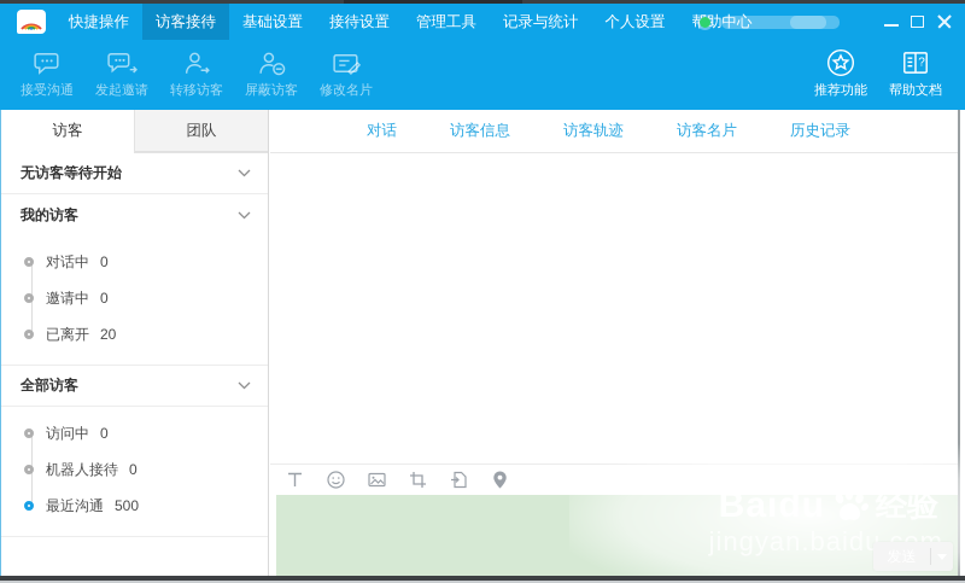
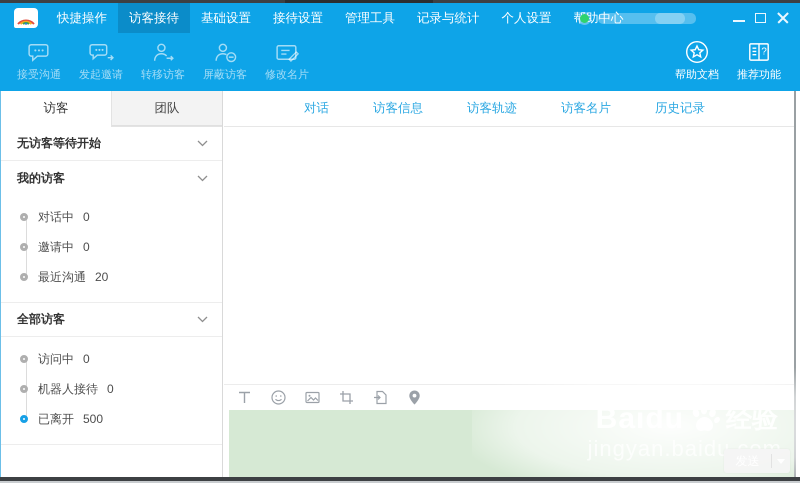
  快捷操作
  访客接待
  基础设置
  接待设置
  管理工具
  记录与统计
  个人设置
  助中心
  接受沟通
  发起邀请
  转移访客
  屏蔽访客
  修改名片
- 推荐功能
+ 帮助文档
  ?
- 帮助文档
+ 推荐功能
  访客
  团队
  无访客等待开始
  我的访客
  对话中
  0
  邀请中
  0
- 已离开
+ 最近沟通
  20
  全部访客
  访问中
  0
  机器人接待
  0
- 最近沟通
+ 已离开
  500
  对话
  访客信息
  访客轨迹
  访客名片
  历史记录
